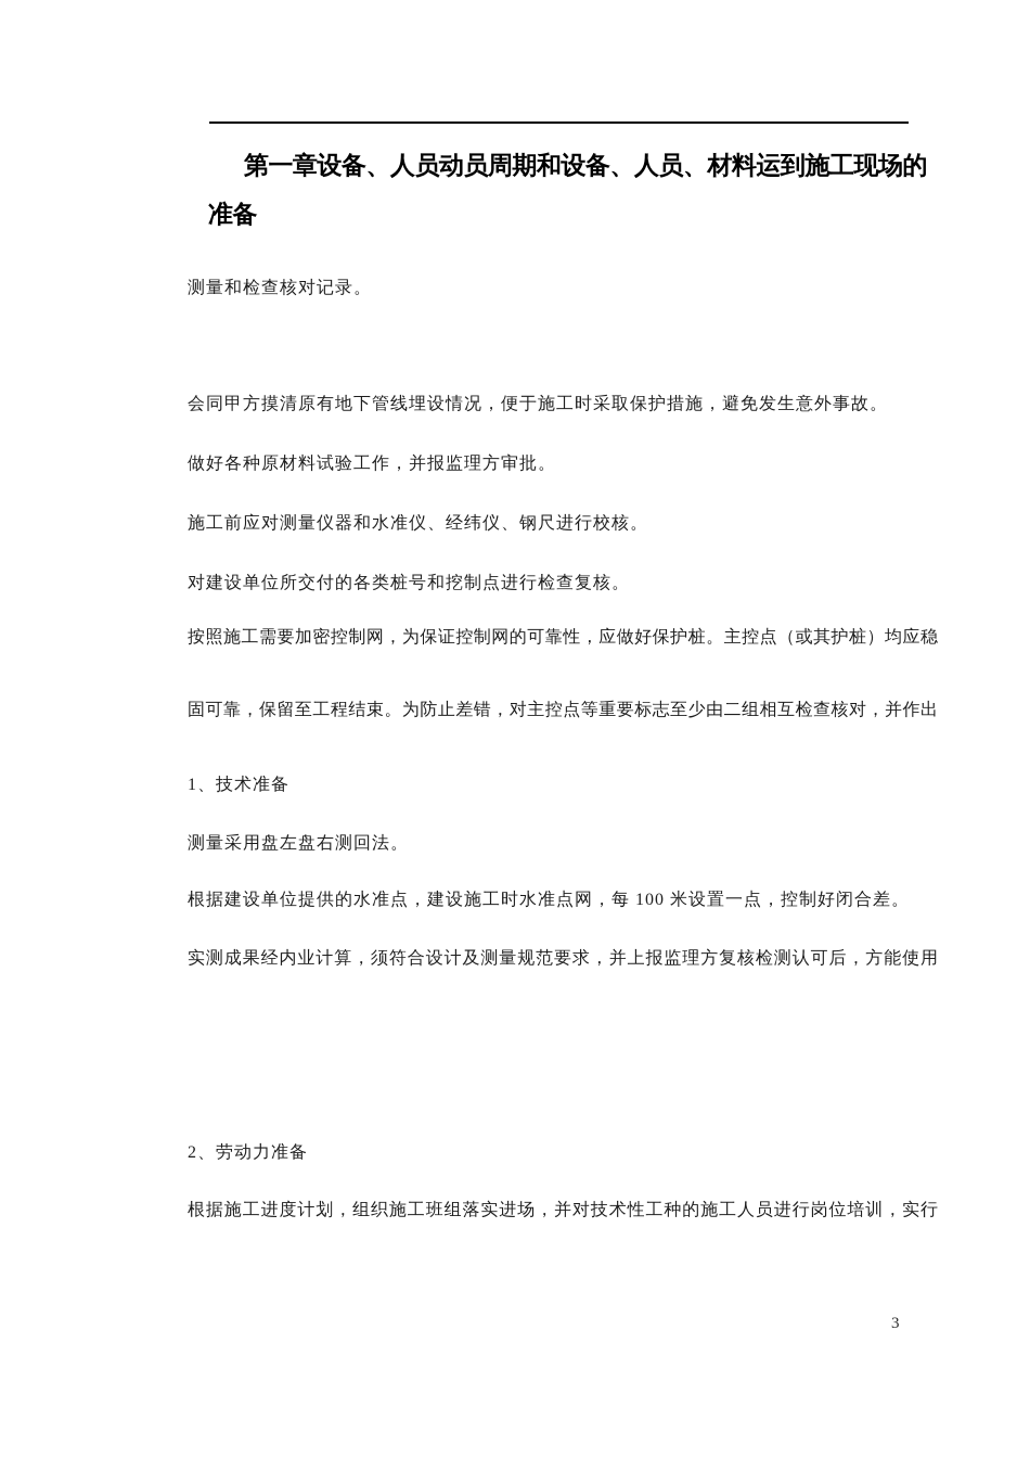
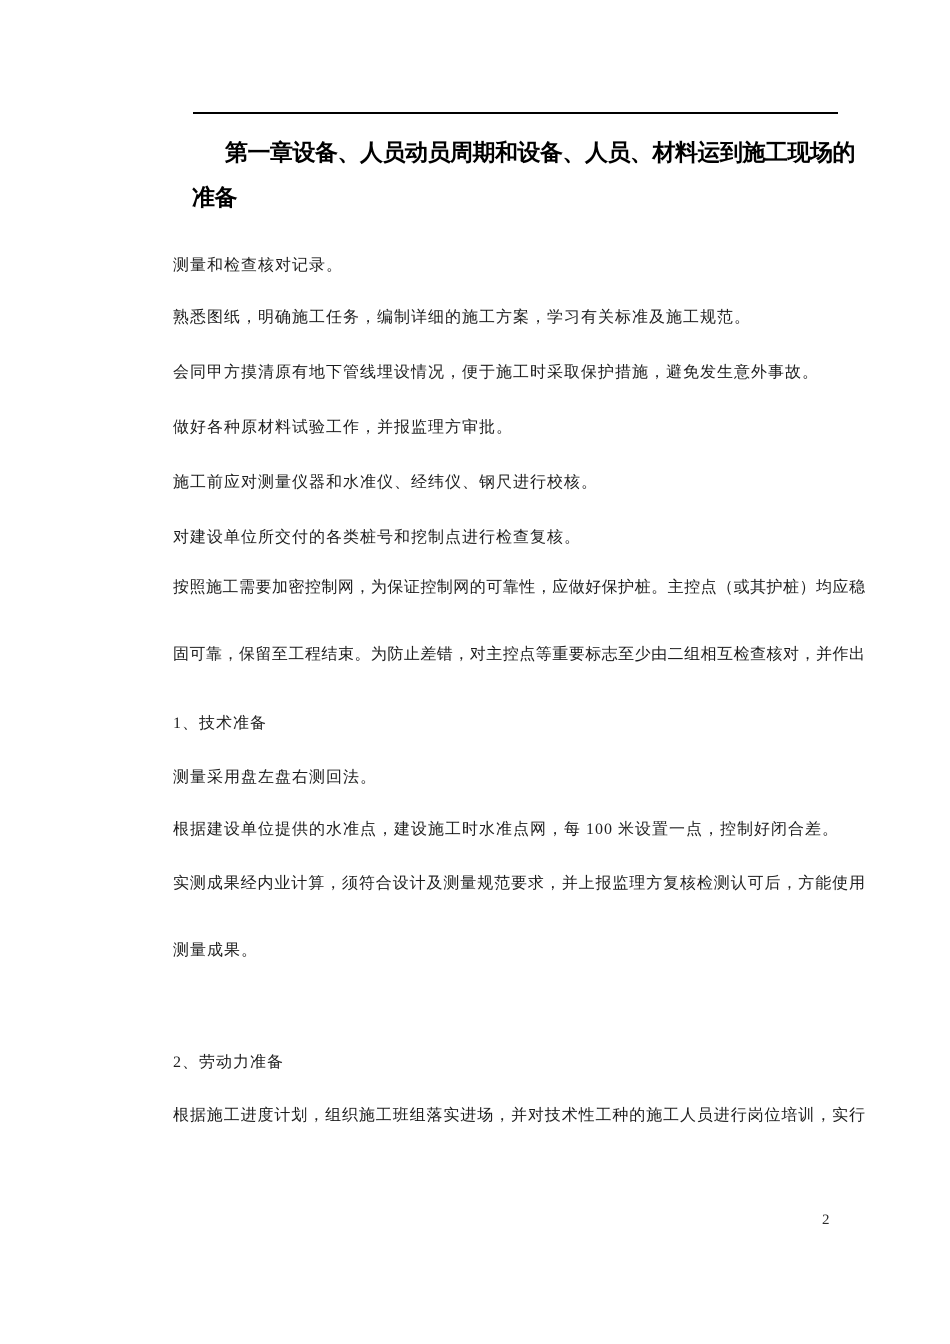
  第一章设备、人员动员周期和设备、人员、材料运到施工现场的
  准备
  测量和检查核对记录。
+ 熟悉图纸，明确施工任务，编制详细的施工方案，学习有关标准及施工规范。
  会同甲方摸清原有地下管线埋设情况，便于施工时采取保护措施，避免发生意外事故。
  做好各种原材料试验工作，并报监理方审批。
  施工前应对测量仪器和水准仪、经纬仪、钢尺进行校核。
  对建设单位所交付的各类桩号和挖制点进行检查复核。
  按照施工需要加密控制网，为保证控制网的可靠性，应做好保护桩。主控点（或其护桩）均应稳
  固可靠，保留至工程结束。为防止差错，对主控点等重要标志至少由二组相互检查核对，并作出
  1、技术准备
  测量采用盘左盘右测回法。
  根据建设单位提供的水准点，建设施工时水准点网，每 100 米设置一点，控制好闭合差。
  实测成果经内业计算，须符合设计及测量规范要求，并上报监理方复核检测认可后，方能使用
+ 测量成果。
  2、劳动力准备
  根据施工进度计划，组织施工班组落实进场，并对技术性工种的施工人员进行岗位培训，实行
- 3
+ 2
